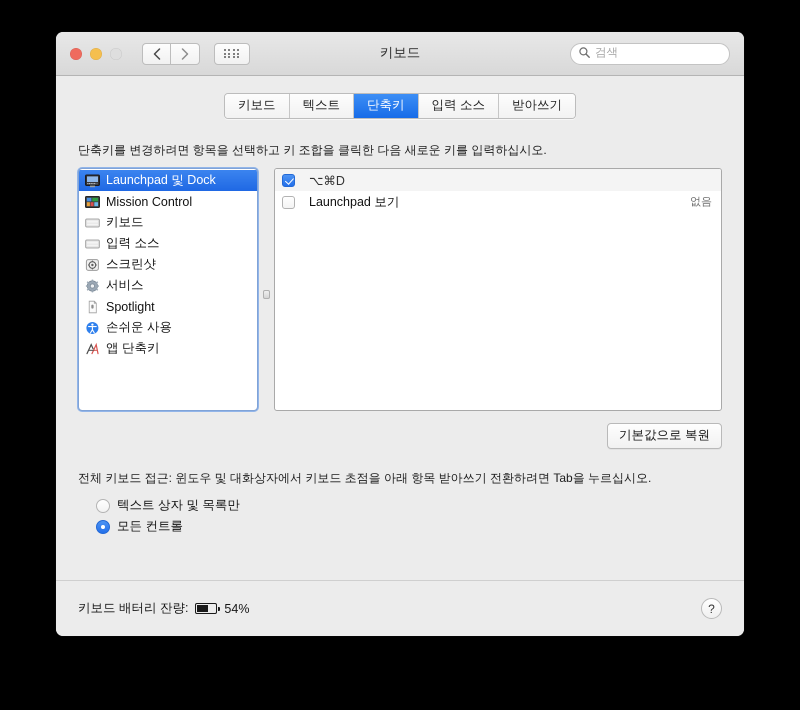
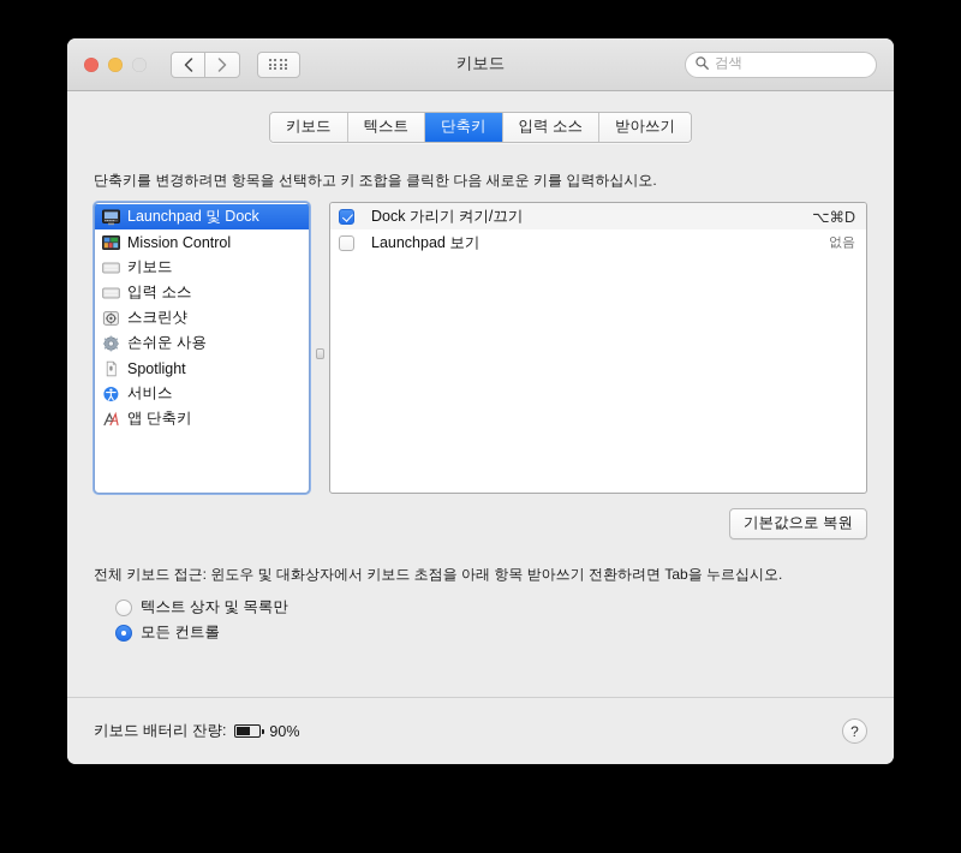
  키보드
  검색
  키보드
  텍스트
  단축키
  입력 소스
  받아쓰기
  단축키를 변경하려면 항목을 선택하고 키 조합을 클릭한 다음 새로운 키를 입력하십시오.
  Launchpad 및 Dock
  Mission Control
  키보드
  입력 소스
  스크린샷
- 서비스
+ 손쉬운 사용
  Spotlight
- 손쉬운 사용
+ 서비스
  앱 단축키
+ Dock 가리기 켜기/끄기
  ⌥⌘D
  Launchpad 보기
  없음
  기본값으로 복원
  전체 키보드 접근: 윈도우 및 대화상자에서 키보드 초점을 아래 항목 받아쓰기 전환하려면 Tab을 누르십시오.
  텍스트 상자 및 목록만
  모든 컨트롤
  키보드 배터리 잔량:
- 54%
+ 90%
  ?
